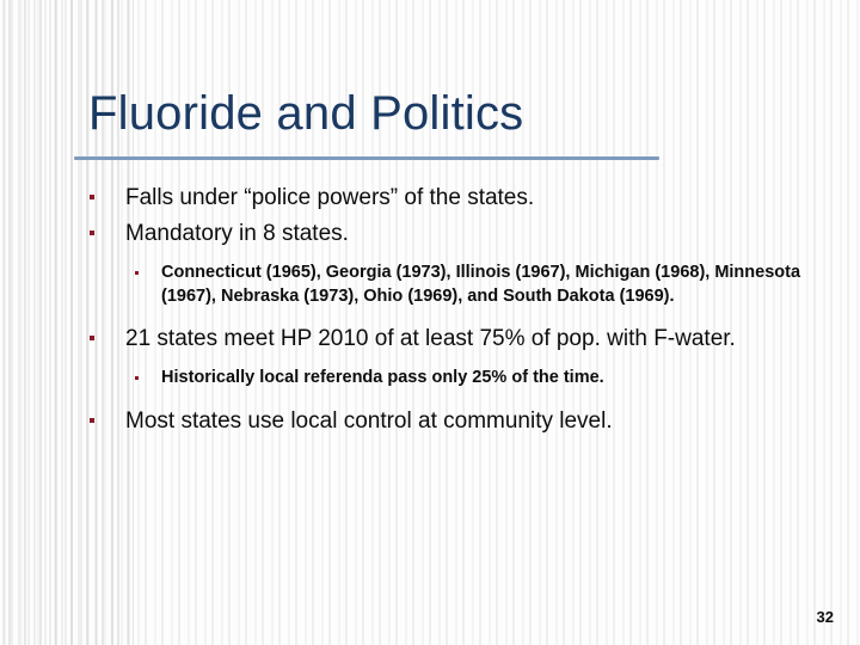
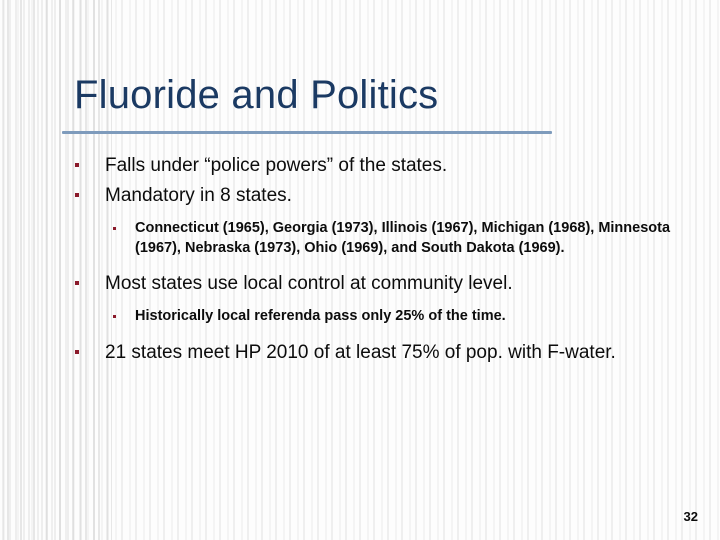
  Fluoride and Politics
  Falls under “police powers” of the states.
  Mandatory in 8 states.
  Connecticut (1965), Georgia (1973), Illinois (1967), Michigan (1968), Minnesota (1967), Nebraska (1973), Ohio (1969), and South Dakota (1969).
- 21 states meet HP 2010 of at least 75% of pop. with F-water.
+ Most states use local control at community level.
  Historically local referenda pass only 25% of the time.
- Most states use local control at community level.
+ 21 states meet HP 2010 of at least 75% of pop. with F-water.
  32
